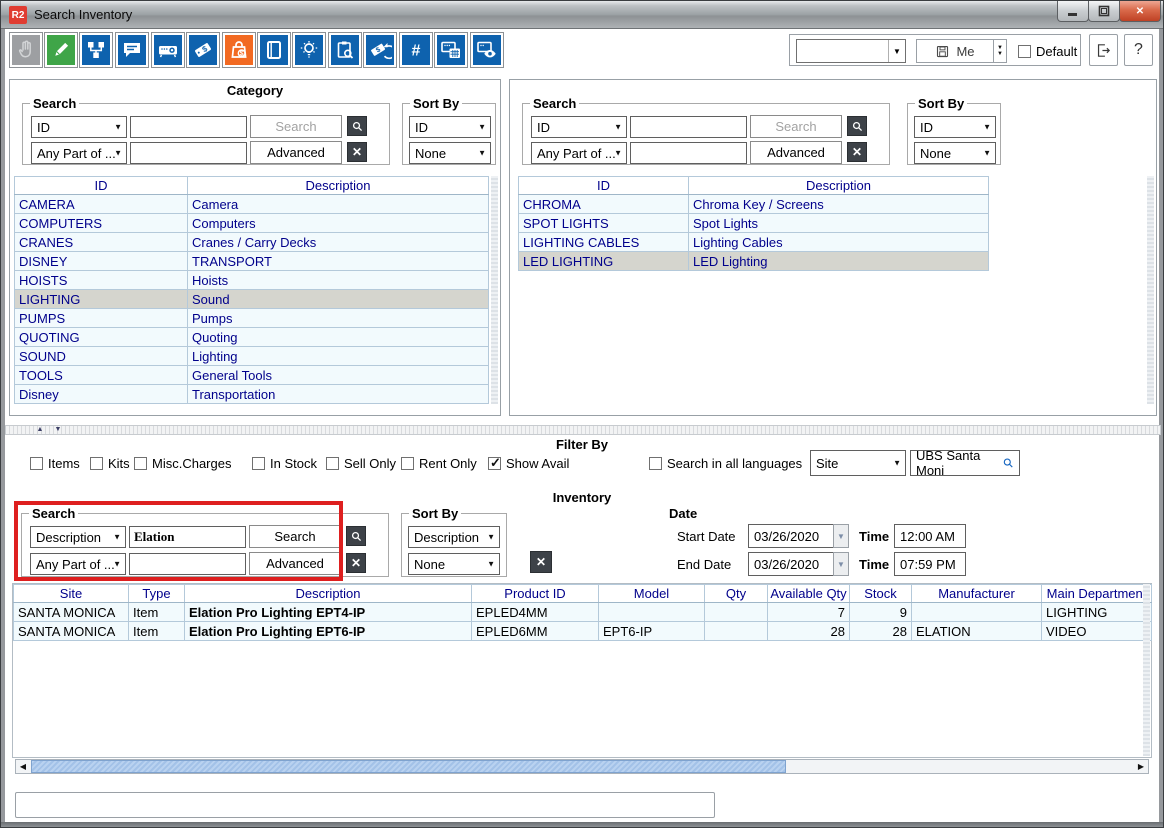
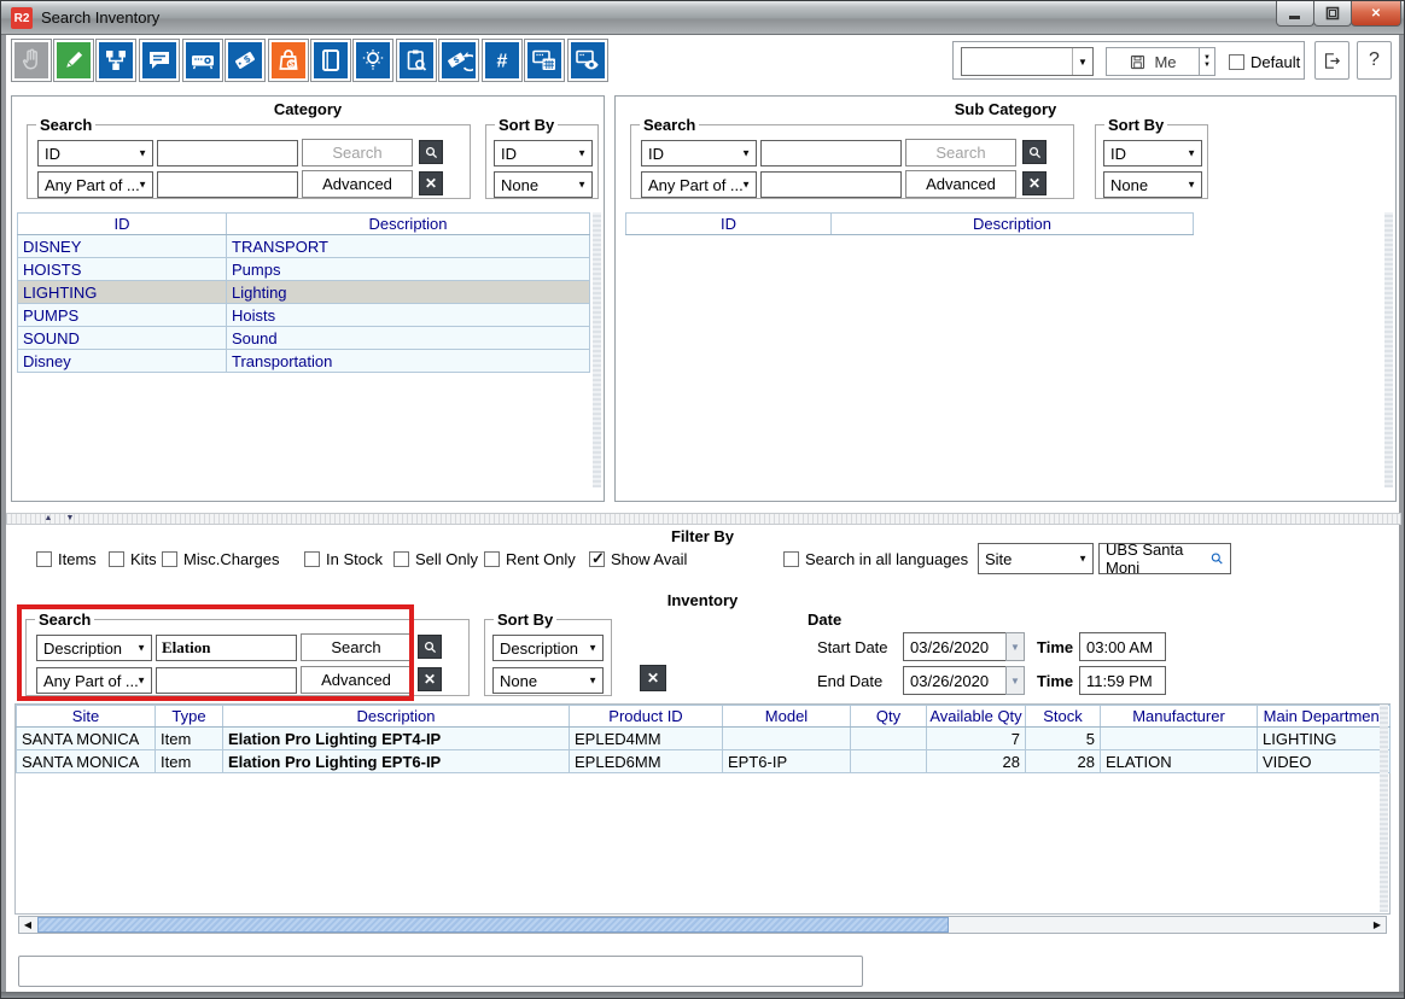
  R2
  Search Inventory
  ✕
  #
  ▼
  Me
  Default
  ?
  Category
  Search
  ID
  Search
  Any Part of ...
  Advanced
  ✕
  Sort By
  ID
  None
  ID	Description
- CAMERA	Camera
- COMPUTERS	Computers
- CRANES	Cranes / Carry Decks
  DISNEY	TRANSPORT
- HOISTS	Hoists
+ HOISTS	Pumps
- LIGHTING	Sound
+ LIGHTING	Lighting
- PUMPS	Pumps
+ PUMPS	Hoists
- QUOTING	Quoting
- SOUND	Lighting
+ SOUND	Sound
- TOOLS	General Tools
  Disney	Transportation
+ Sub Category
  Search
  ID
  Search
  Any Part of ...
  Advanced
  ✕
  Sort By
  ID
  None
  ID	Description
- CHROMA	Chroma Key / Screens
- SPOT LIGHTS	Spot Lights
- LIGHTING CABLES	Lighting Cables
- LED LIGHTING	LED Lighting
  Filter By
  Items
  Kits
  Misc.Charges
  In Stock
  Sell Only
  Rent Only
  Show Avail
  Search in all languages
  Site
  UBS Santa Moni
  Inventory
  Search
  Description
  Elation
  Search
  Any Part of ...
  Advanced
  ✕
  Sort By
  Description
  None
  ✕
  Date
  Start Date
  03/26/2020
  ▼
  Time
- 12:00 AM
+ 03:00 AM
  End Date
  03/26/2020
  ▼
  Time
- 07:59 PM
+ 11:59 PM
  Site	Type	Description	Product ID	Model	Qty	Available Qty	Stock	Manufacturer	Main Departmen
- SANTA MONICA	Item	Elation Pro Lighting EPT4-IP	EPLED4MM			7	9		LIGHTING
+ SANTA MONICA	Item	Elation Pro Lighting EPT4-IP	EPLED4MM			7	5		LIGHTING
  SANTA MONICA	Item	Elation Pro Lighting EPT6-IP	EPLED6MM	EPT6-IP		28	28	ELATION	VIDEO
  ◀
  ▶
